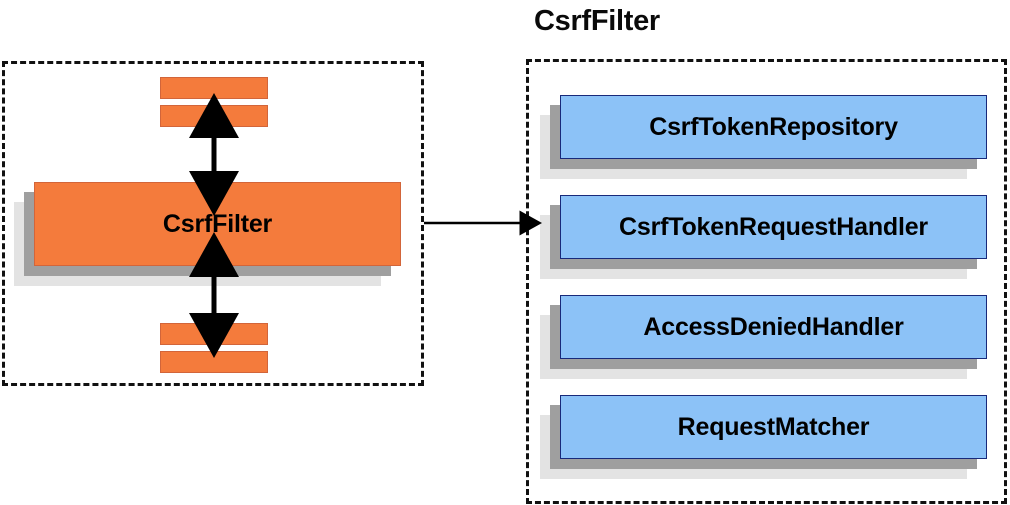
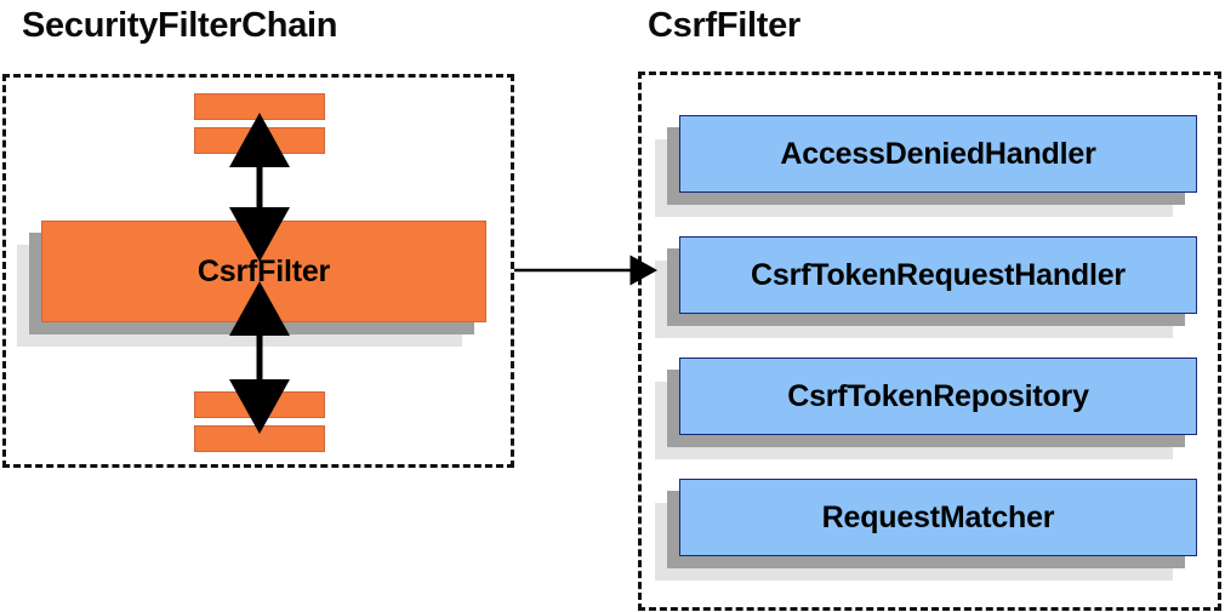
+ SecurityFilterChain
  CsrfFilter
  CsrfFilter
- CsrfTokenRepository
+ AccessDeniedHandler
  CsrfTokenRequestHandler
- AccessDeniedHandler
+ CsrfTokenRepository
  RequestMatcher
